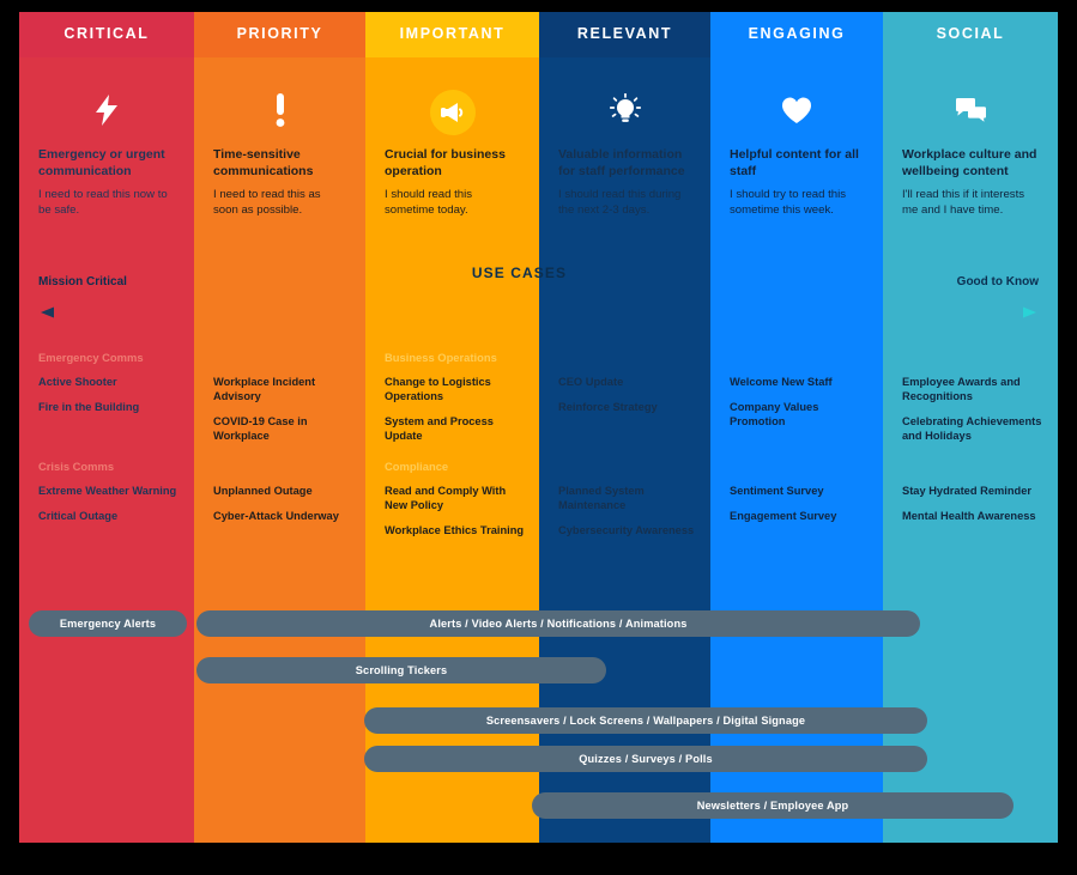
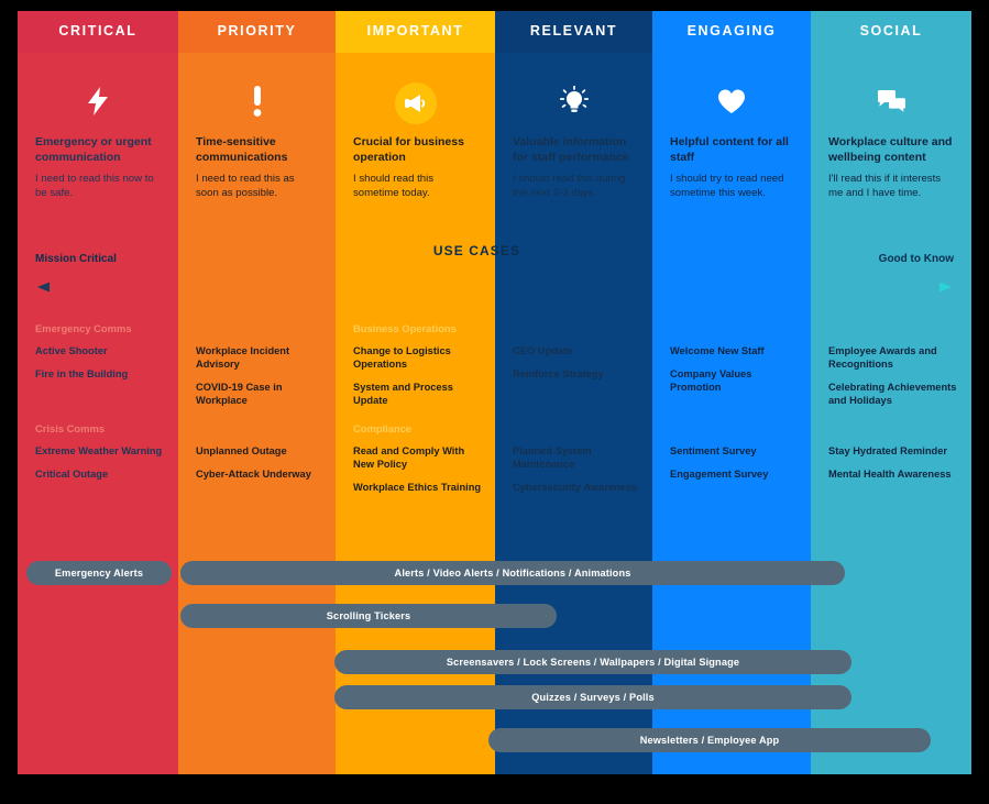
  CRITICAL
  Emergency or urgent communication
  I need to read this now to be safe.
  Emergency Comms
  Active Shooter
  Fire in the Building
  Crisis Comms
  Extreme Weather Warning
  Critical Outage
  PRIORITY
  Time-sensitive communications
  I need to read this as soon as possible.
  Workplace Incident Advisory
  COVID-19 Case in Workplace
  Unplanned Outage
  Cyber-Attack Underway
  IMPORTANT
  Crucial for business operation
  I should read this sometime today.
  Business Operations
  Change to Logistics Operations
  System and Process Update
  Compliance
  Read and Comply With New Policy
  Workplace Ethics Training
  RELEVANT
  Valuable information for staff performance
  I should read this during the next 2-3 days.
  CEO Update
  Reinforce Strategy
  Planned System Maintenance
  Cybersecurity Awareness
  ENGAGING
  Helpful content for all staff
- I should try to read this sometime this week.
+ I should try to read need sometime this week.
  Welcome New Staff
  Company Values Promotion
  Sentiment Survey
  Engagement Survey
  SOCIAL
  Workplace culture and wellbeing content
  I'll read this if it interests me and I have time.
  Employee Awards and Recognitions
  Celebrating Achievements and Holidays
  Stay Hydrated Reminder
  Mental Health Awareness
  USE CASES
  Mission Critical
  Good to Know
  Emergency Alerts
  Alerts / Video Alerts / Notifications / Animations
  Scrolling Tickers
  Screensavers / Lock Screens / Wallpapers / Digital Signage
  Quizzes / Surveys / Polls
  Newsletters / Employee App
